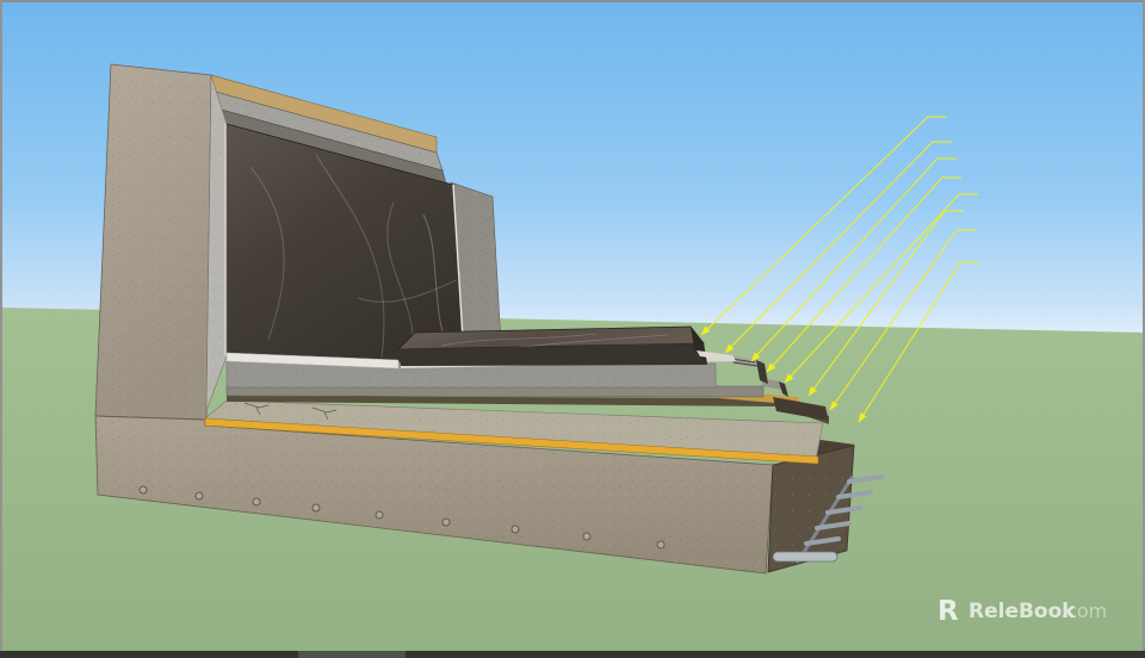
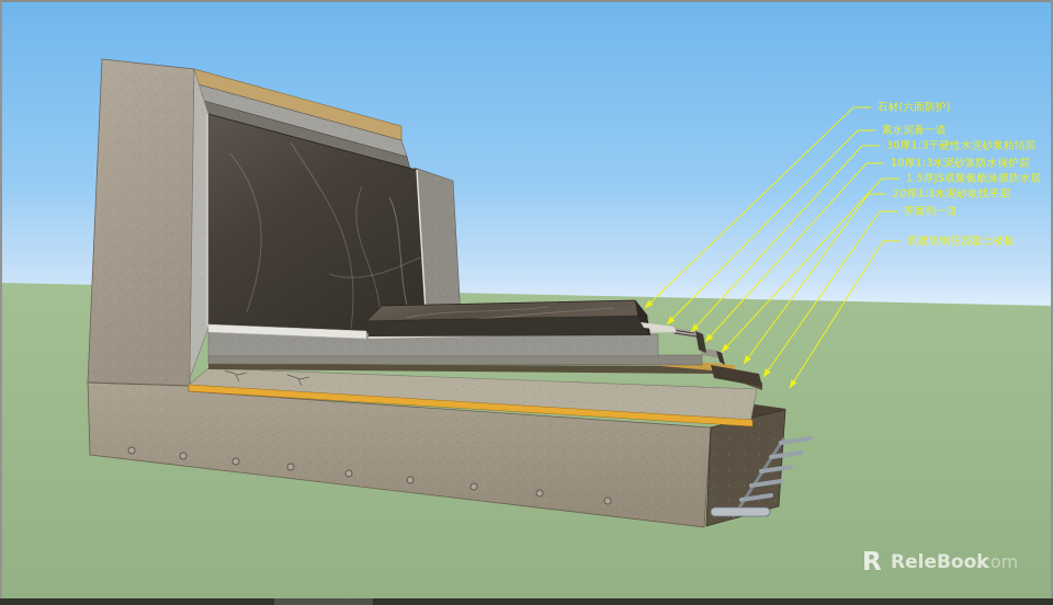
+ 石材(六面防护)
+ 素水泥膏一道
+ 30厚1:3干硬性水泥砂浆粘结层
+ 10厚1:3水泥砂浆防水保护层
+ 1.5厚JS或聚氨酯涂膜防水层
+ 20厚1:3水泥砂浆找平层
+ 界面剂一道
+ 原建筑钢筋混凝土楼板
  R
  ReleBook
  .com
